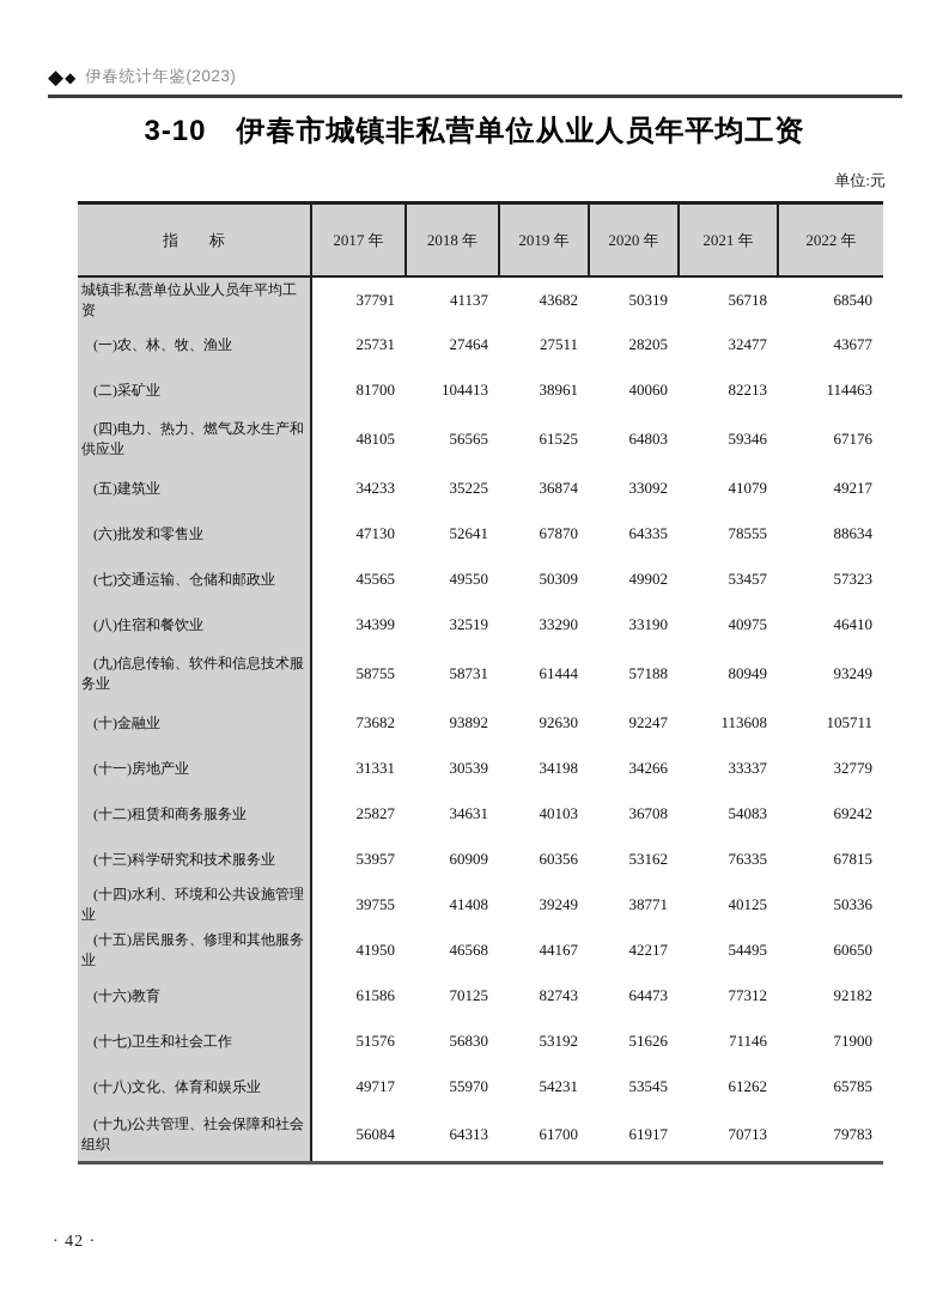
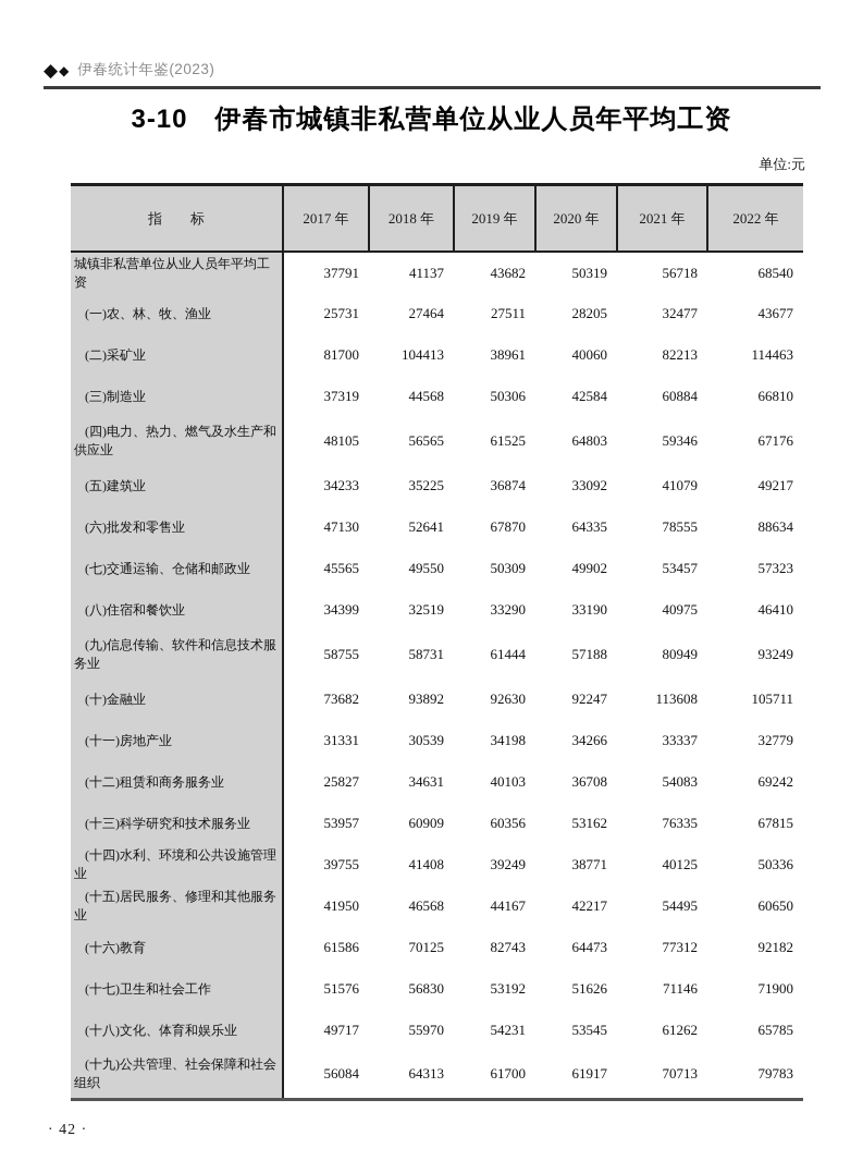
  ◆
  ◆
  伊春统计年鉴(2023)
  3-10 伊春市城镇非私营单位从业人员年平均工资
  单位:元
  指 标	2017 年	2018 年	2019 年	2020 年	2021 年	2022 年
  城镇非私营单位从业人员年平均工资	37791	41137	43682	50319	56718	68540
  (一)农、林、牧、渔业	25731	27464	27511	28205	32477	43677
  (二)采矿业	81700	104413	38961	40060	82213	114463
+ (三)制造业	37319	44568	50306	42584	60884	66810
  (四)电力、热力、燃气及水生产和供应业	48105	56565	61525	64803	59346	67176
  (五)建筑业	34233	35225	36874	33092	41079	49217
  (六)批发和零售业	47130	52641	67870	64335	78555	88634
  (七)交通运输、仓储和邮政业	45565	49550	50309	49902	53457	57323
  (八)住宿和餐饮业	34399	32519	33290	33190	40975	46410
  (九)信息传输、软件和信息技术服务业	58755	58731	61444	57188	80949	93249
  (十)金融业	73682	93892	92630	92247	113608	105711
  (十一)房地产业	31331	30539	34198	34266	33337	32779
  (十二)租赁和商务服务业	25827	34631	40103	36708	54083	69242
  (十三)科学研究和技术服务业	53957	60909	60356	53162	76335	67815
  (十四)水利、环境和公共设施管理业	39755	41408	39249	38771	40125	50336
  (十五)居民服务、修理和其他服务业	41950	46568	44167	42217	54495	60650
  (十六)教育	61586	70125	82743	64473	77312	92182
  (十七)卫生和社会工作	51576	56830	53192	51626	71146	71900
  (十八)文化、体育和娱乐业	49717	55970	54231	53545	61262	65785
  (十九)公共管理、社会保障和社会组织	56084	64313	61700	61917	70713	79783
  · 42 ·
